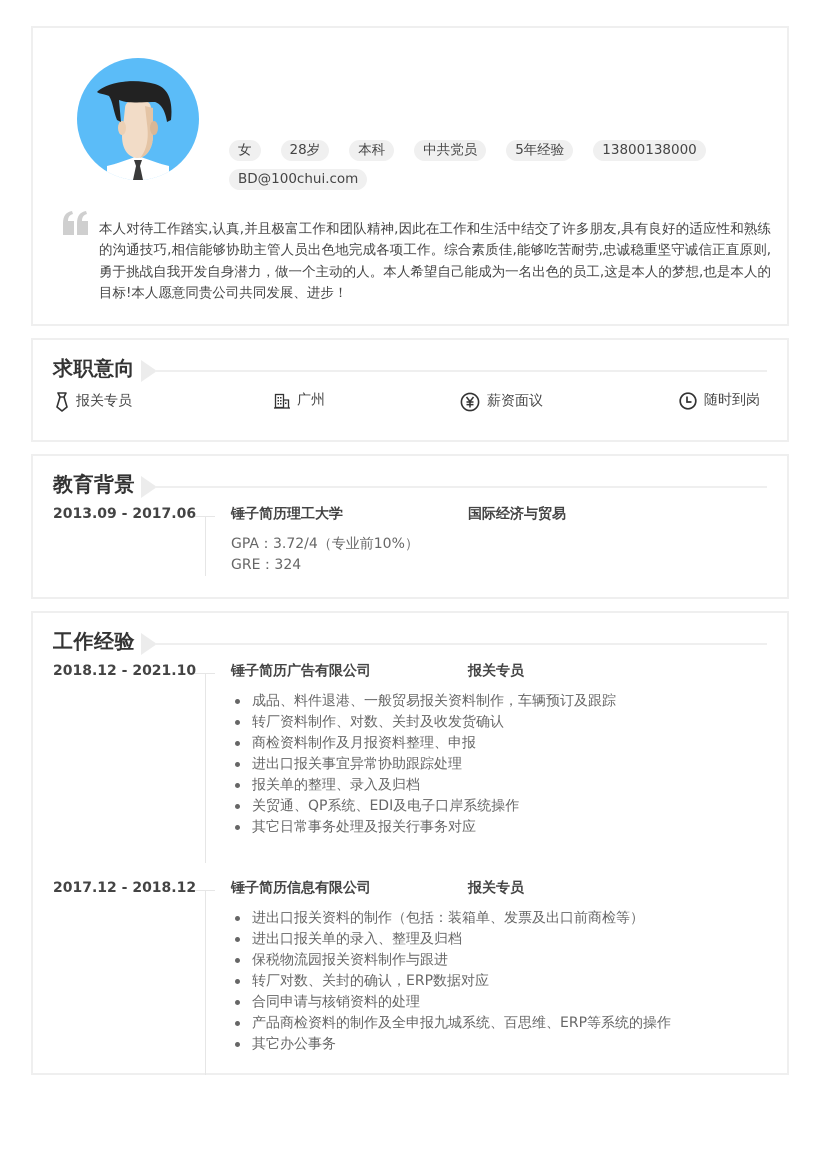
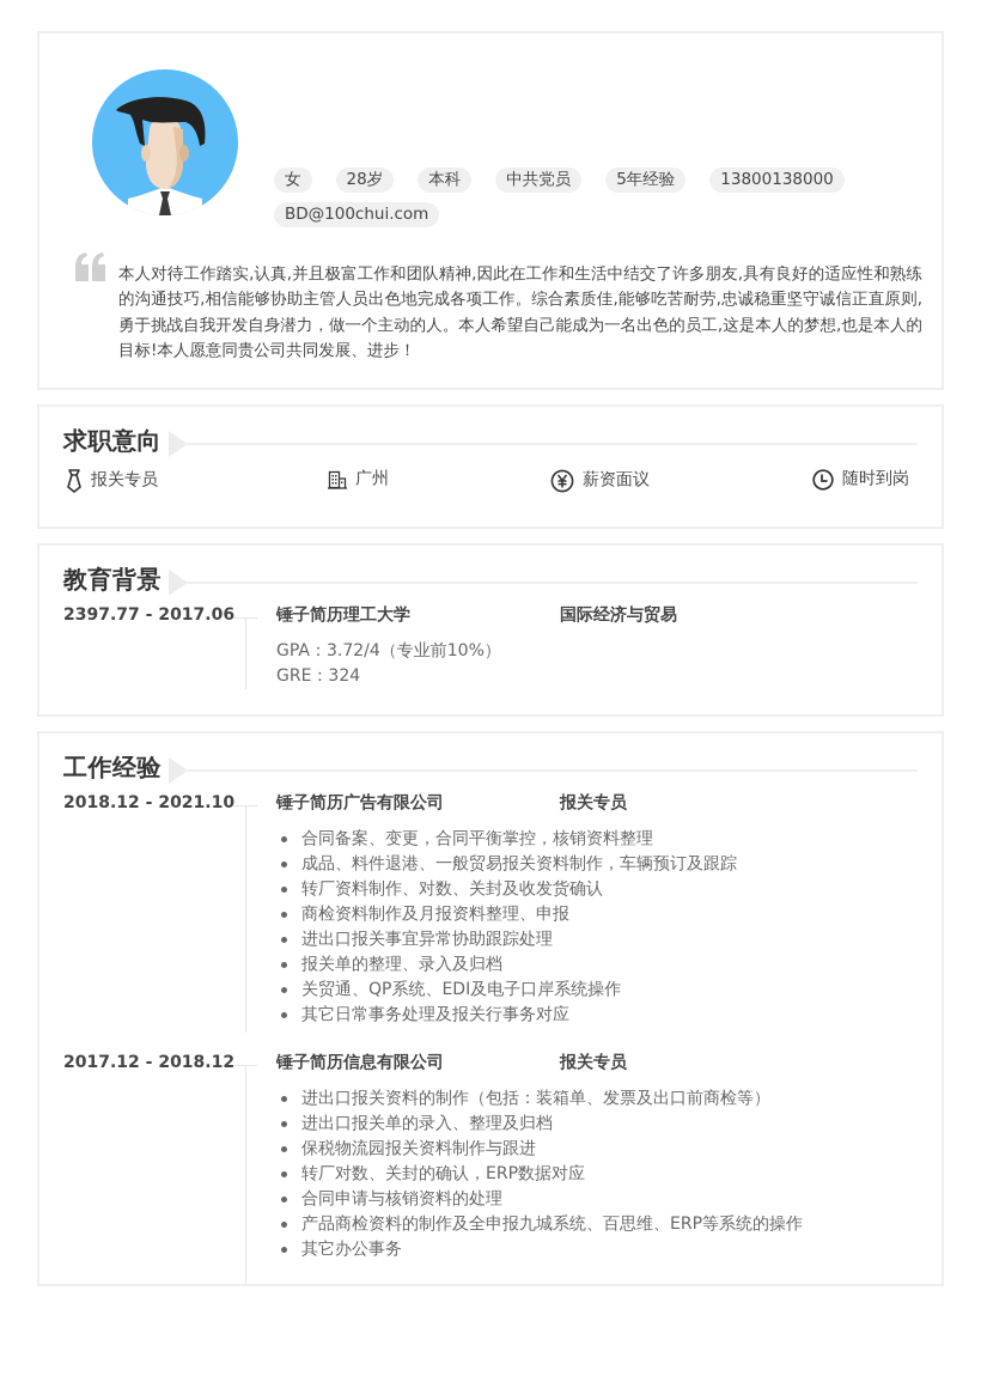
  女
  28岁
  本科
  中共党员
  5年经验
  13800138000
  BD@100chui.com
  本人对待工作踏实,认真,并且极富工作和团队精神,因此在工作和生活中结交了许多朋友,具有良好的适应性和熟练的沟通技巧,相信能够协助主管人员出色地完成各项工作。综合素质佳,能够吃苦耐劳,忠诚稳重坚守诚信正直原则,勇于挑战自我开发自身潜力，做一个主动的人。本人希望自己能成为一名出色的员工,这是本人的梦想,也是本人的目标!本人愿意同贵公司共同发展、进步！
  求职意向
  报关专员
  广州
  薪资面议
  随时到岗
  教育背景
- 2013.09 - 2017.06
+ 2397.77 - 2017.06
  锤子简历理工大学
  国际经济与贸易
  GPA：3.72/4（专业前10%）
  GRE：324
  工作经验
  2018.12 - 2021.10
  锤子简历广告有限公司
  报关专员
+ 合同备案、变更，合同平衡掌控，核销资料整理
  成品、料件退港、一般贸易报关资料制作，车辆预订及跟踪
  转厂资料制作、对数、关封及收发货确认
  商检资料制作及月报资料整理、申报
  进出口报关事宜异常协助跟踪处理
  报关单的整理、录入及归档
  关贸通、QP系统、EDI及电子口岸系统操作
  其它日常事务处理及报关行事务对应
  2017.12 - 2018.12
  锤子简历信息有限公司
  报关专员
  进出口报关资料的制作（包括：装箱单、发票及出口前商检等）
  进出口报关单的录入、整理及归档
  保税物流园报关资料制作与跟进
  转厂对数、关封的确认，ERP数据对应
  合同申请与核销资料的处理
  产品商检资料的制作及全申报九城系统、百思维、ERP等系统的操作
  其它办公事务
